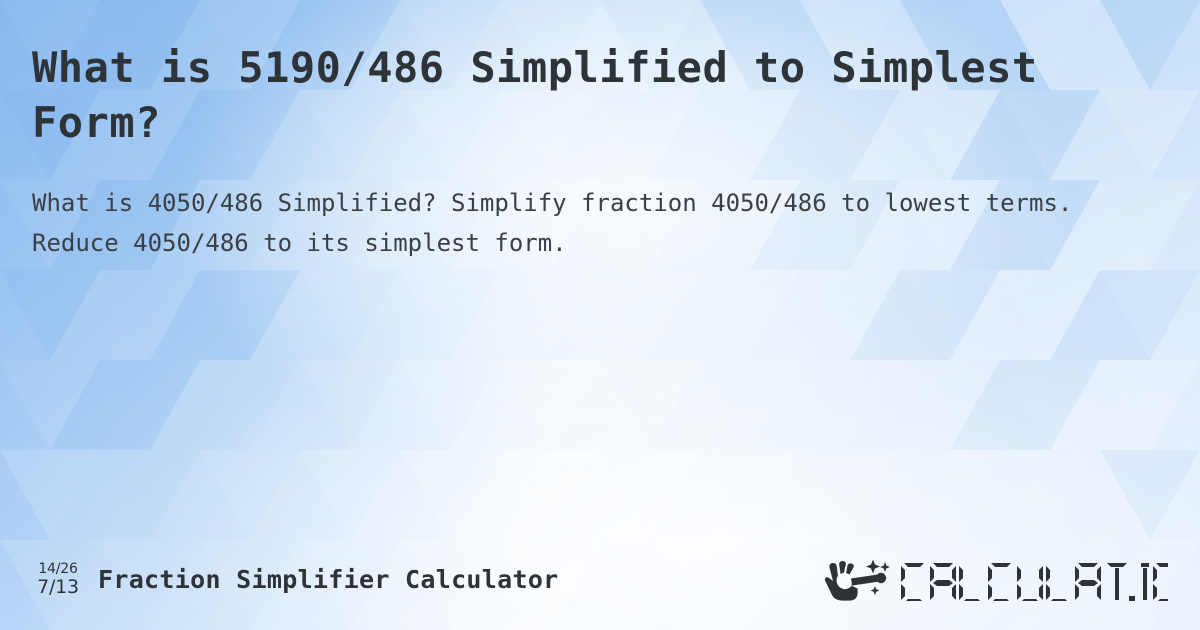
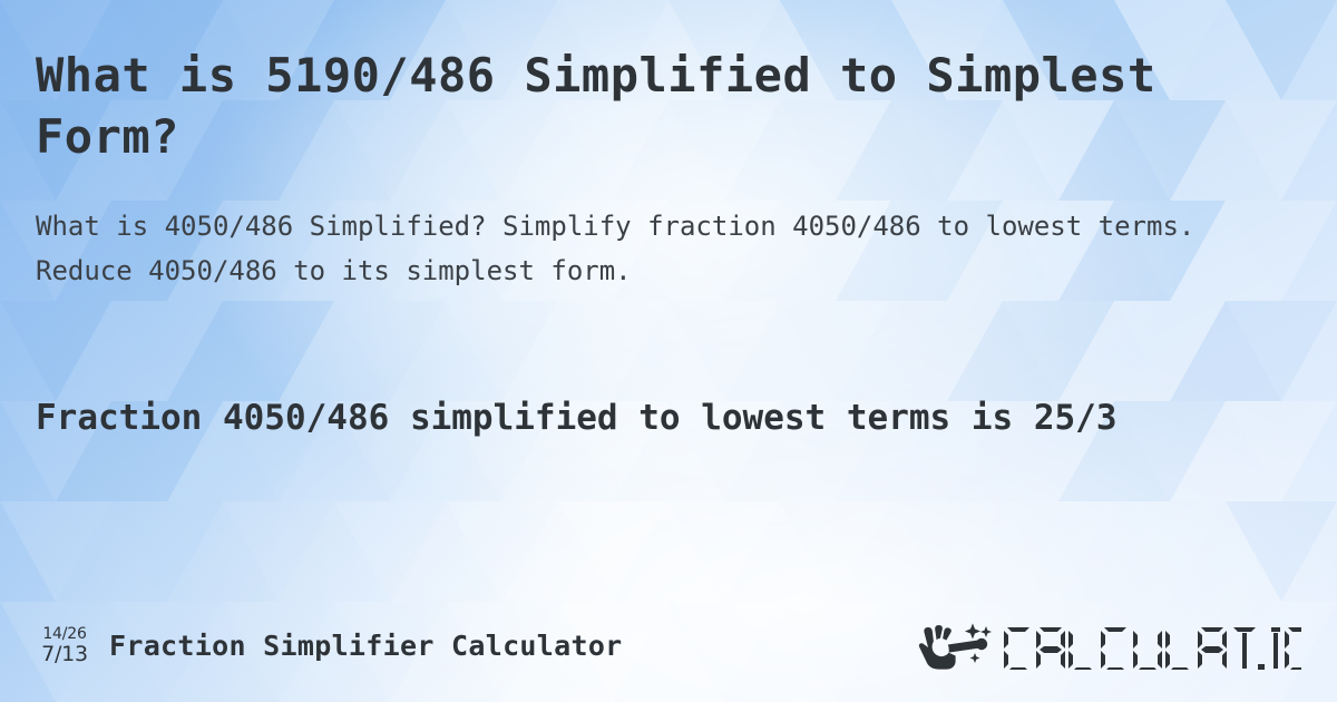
  What is 5190/486 Simplified to Simplest Form?
  What is 4050/486 Simplified? Simplify fraction 4050/486 to lowest terms. Reduce 4050/486 to its simplest form.
+ Fraction 4050/486 simplified to lowest terms is 25/3
  14/26
  7/13
  Fraction Simplifier Calculator
